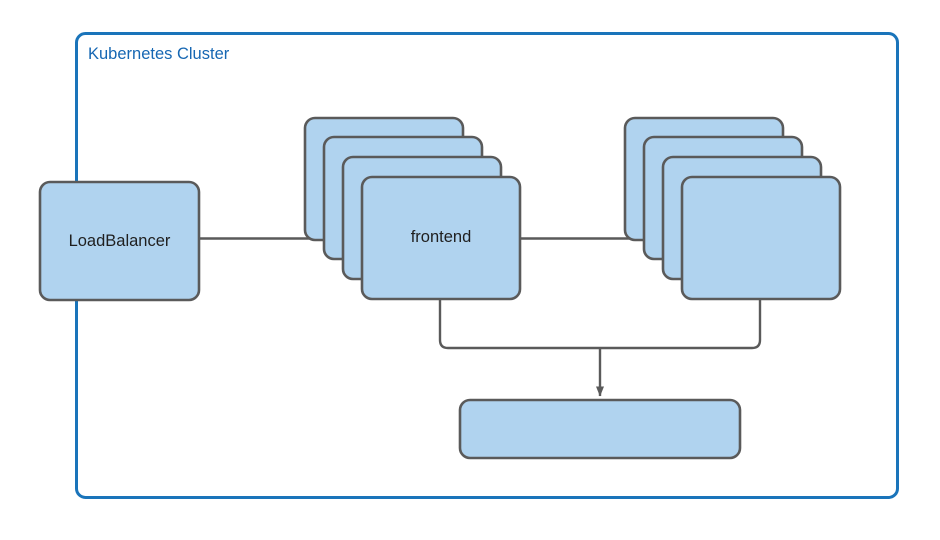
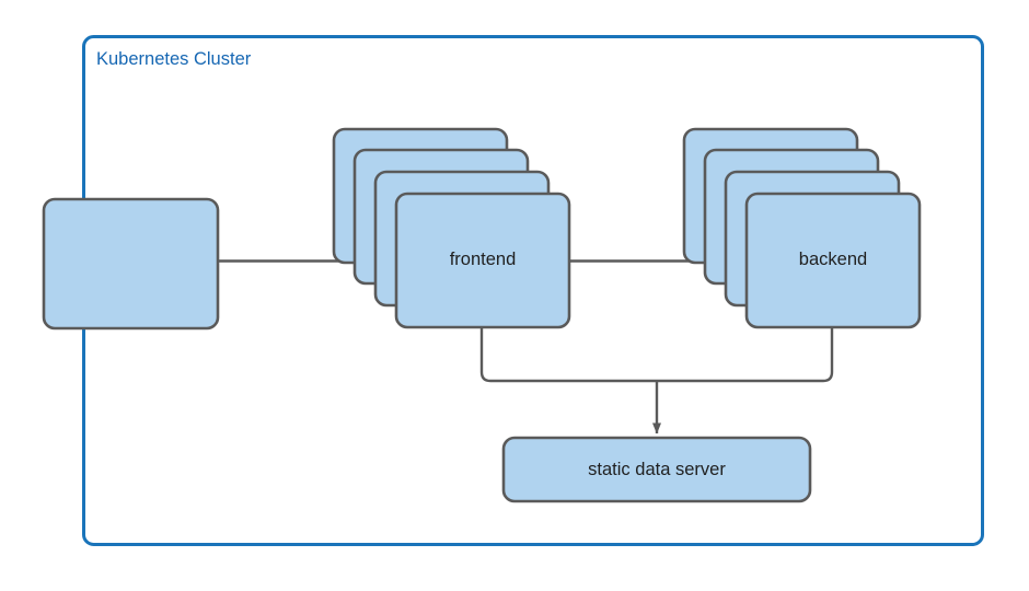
  Kubernetes Cluster
- LoadBalancer
  frontend
+ backend
+ static data server
